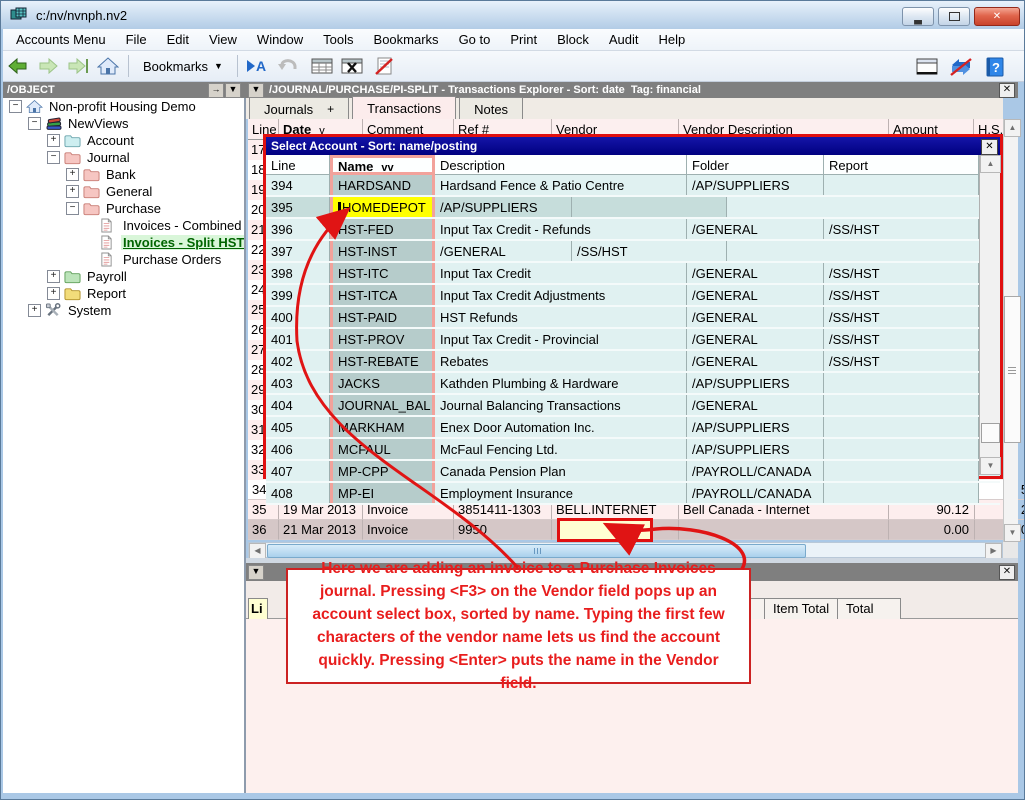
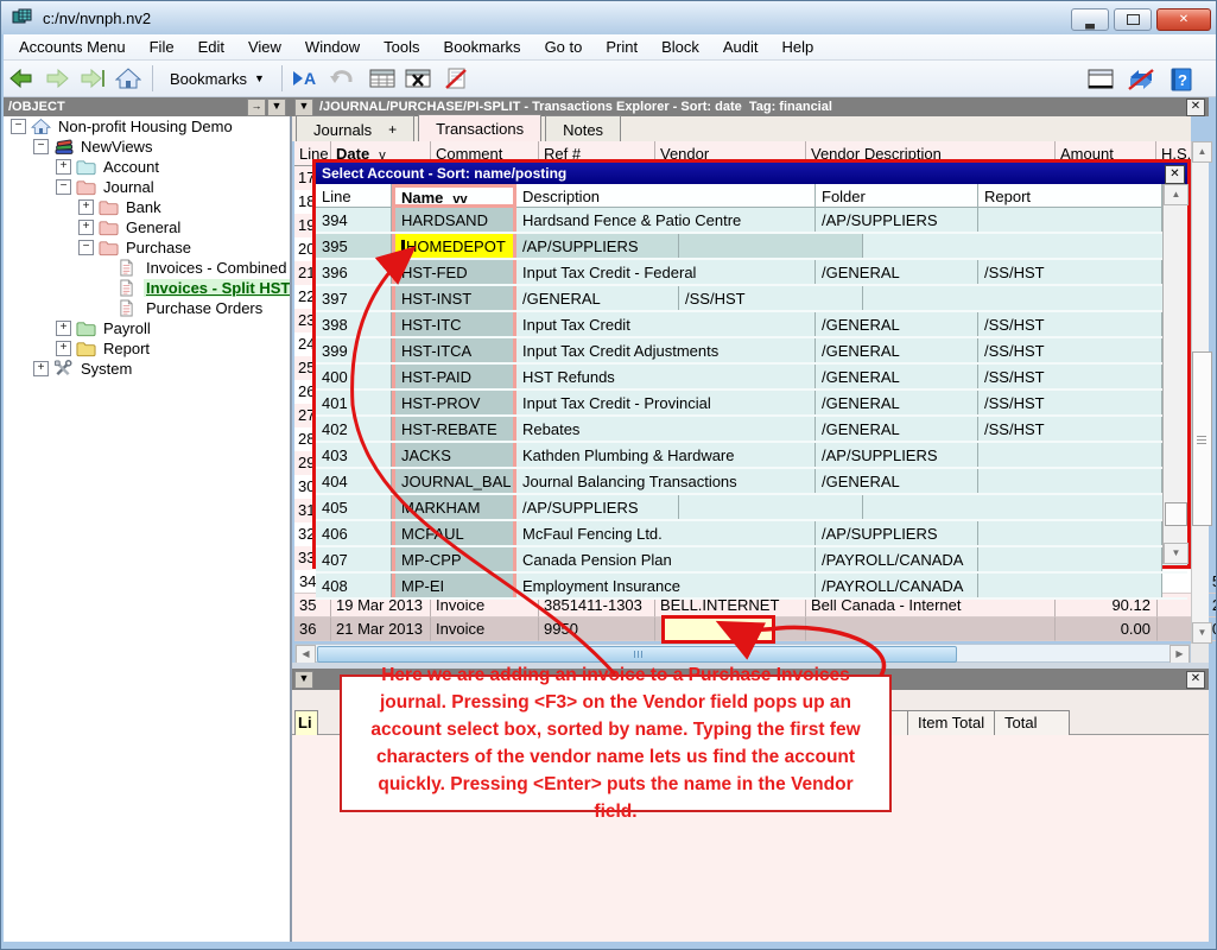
  c:/nv/nvnph.nv2
  ▃
  ✕
  Accounts Menu
  File
  Edit
  View
  Window
  Tools
  Bookmarks
  Go to
  Print
  Block
  Audit
  Help
  Bookmarks
  ▼
  A
  ?
  /OBJECT
  →
  ▼
  ▼
  /JOURNAL/PURCHASE/PI-SPLIT - Transactions Explorer - Sort: date Tag: financial
  ✕
  −
  Non-profit Housing Demo
  −
  NewViews
  +
  Account
  −
  Journal
  +
  Bank
  +
  General
  −
  Purchase
  Invoices - Combined
  Invoices - Split HST
  Purchase Orders
  +
  Payroll
  +
  Report
  +
  System
  Journals
  +
  Transactions
  Notes
  Line
  Date v
  Comment
  Ref #
  Vendor
  Vendor Description
  Amount
  17
  18
  19
  20
  21
  22
  23
  24
  25
  26
  27
  28
  29
  30
  31
  32
  33
  34
  35
  19 Mar 2013
  Invoice
  3851411-1303
  BELL.INTERNET
  Bell Canada - Internet
  90.12
  36
  21 Mar 2013
  Invoice
  990
  0.00
  ▲
  ▼
  ◀
  ▶
  Select Account - Sort: name/posting
  ✕
  Line
  Name vv
  Description
  Folder
  Report
  394
  HARDSAND
  Hardsand Fence & Patio Centre
  /AP/SUPPLIERS
  395
  HOMEDEPOT
  /AP/SUPPLIERS
  396
  HST-FED
- Input Tax Credit - Refunds
+ Input Tax Credit - Federal
  /GENERAL
  /SS/HST
  397
  HST-INST
  /GENERAL
  /SS/HST
  398
  HST-ITC
  Input Tax Credit
  /GENERAL
  /SS/HST
  399
  HST-ITCA
  Input Tax Credit Adjustments
  /GENERAL
  /SS/HST
  400
  HST-PAID
  HST Refunds
  /GENERAL
  /SS/HST
  401
  HST-PROV
  Input Tax Credit - Provincial
  /GENERAL
  /SS/HST
  402
  HST-REBATE
  Rebates
  /GENERAL
  /SS/HST
  403
  JACKS
  Kathden Plumbing & Hardware
  /AP/SUPPLIERS
  404
  JOURNAL_BAL
  Journal Balancing Transactions
  /GENERAL
  405
  ARKHAM
- Enex Door Automation Inc.
  /AP/SUPPLIERS
  406
  MCFUL
  McFaul Fencing Ltd.
  /AP/SUPPLIERS
  407
  MP-CPP
  Canada Pension Plan
  /PAYROLL/CANADA
  408
  MP-EI
  Employment Insurance
  /PAYROLL/CANADA
  ▲
  ▼
  ▼
  ✕
  Li
  Item Total
  Total
  Here we are adding an invice to a Purchase Invoices journal. Pressing <F3> on the Vendor field pops up an account select box, sorted by name. Typing the first few characters of the vendor name lets us find the account quickly. Pressing <Enter> puts the name in the Vendor field.
